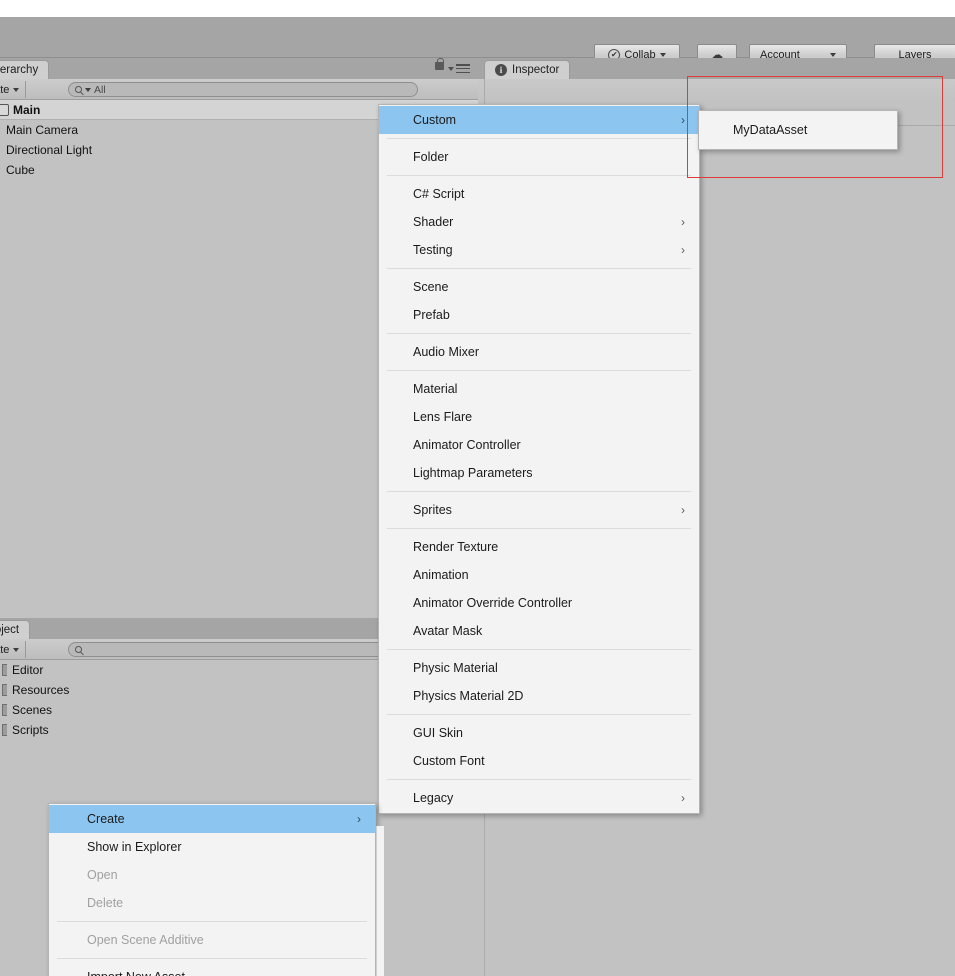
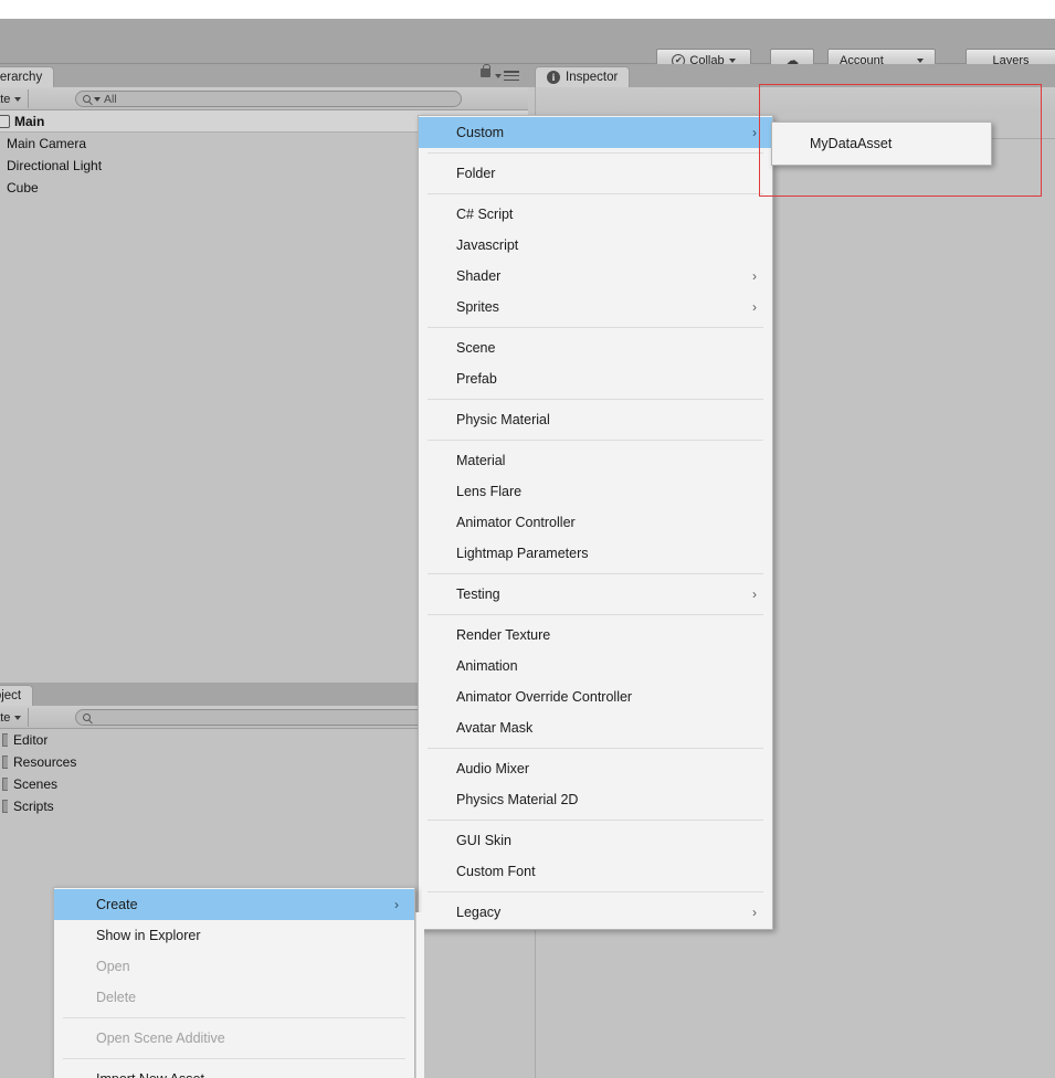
  ✔
  Collab
  ☁
  Account
  Layers
  erarchy
  All
  Main
  Main Camera
  Directional Light
  Cube
  Editor
  Resources
  Scenes
  Scripts
  i
  Inspector
  Custom
  ›
  Folder
  C# Script
+ Javascript
  Shader
  ›
- Testing
+ Sprites
  ›
  Scene
  Prefab
- Audio Mixer
+ Physic Material
  Material
  Lens Flare
  Animator Controller
  Lightmap Parameters
- Sprites
+ Testing
  ›
  Render Texture
  Animation
  Animator Override Controller
  Avatar Mask
- Physic Material
+ Audio Mixer
  Physics Material 2D
  GUI Skin
  Custom Font
  Legacy
  ›
  MyDataAsset
  Create
  ›
  Show in Explorer
  Open
  Delete
  Open Scene Additive
